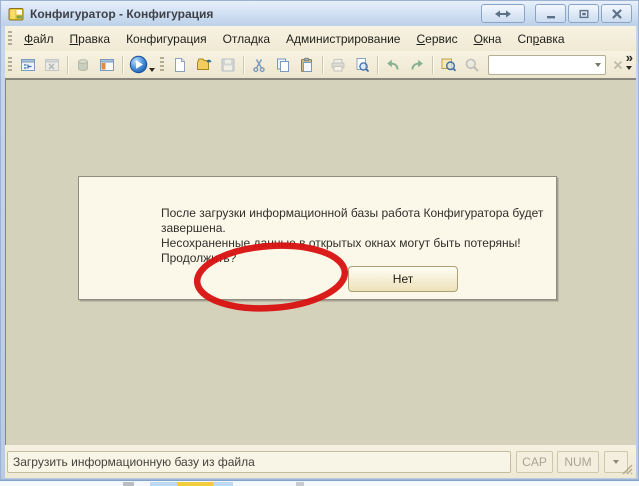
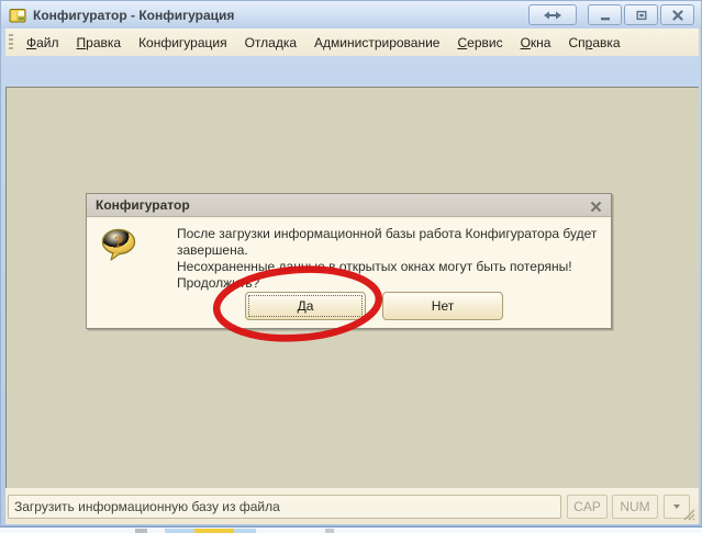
  Конфигуратор - Конфигурация
  Файл
  Правка
  Конфигурация
  Отладка
  Администрирование
  Сервис
  Окна
  Справка
- »
  Загрузить информационную базу из файла
  CAP
  NUM
+ Конфигуратор
+ ?
  После загрузки информационной базы работа Конфигуратора будет завершена.
  Несохраненные да в открытых окнах могут быть потеряны!
  Продолж?
+ Да
  Нет
